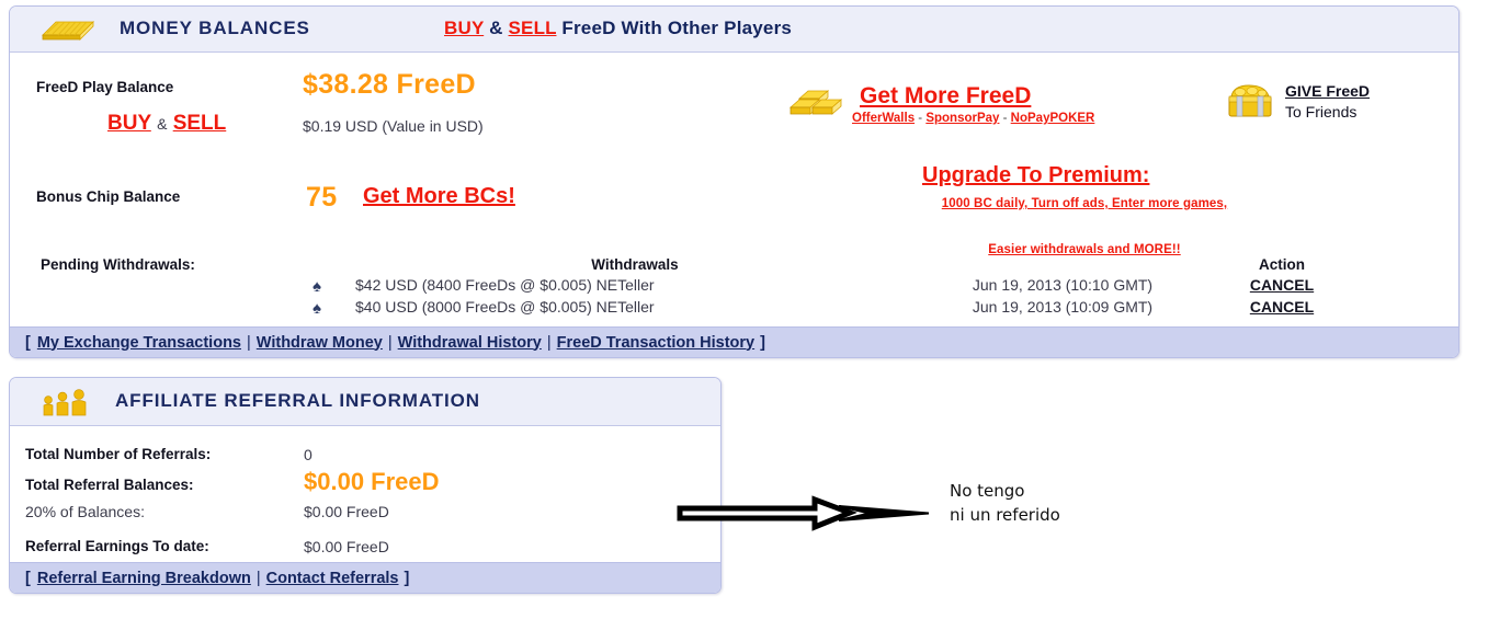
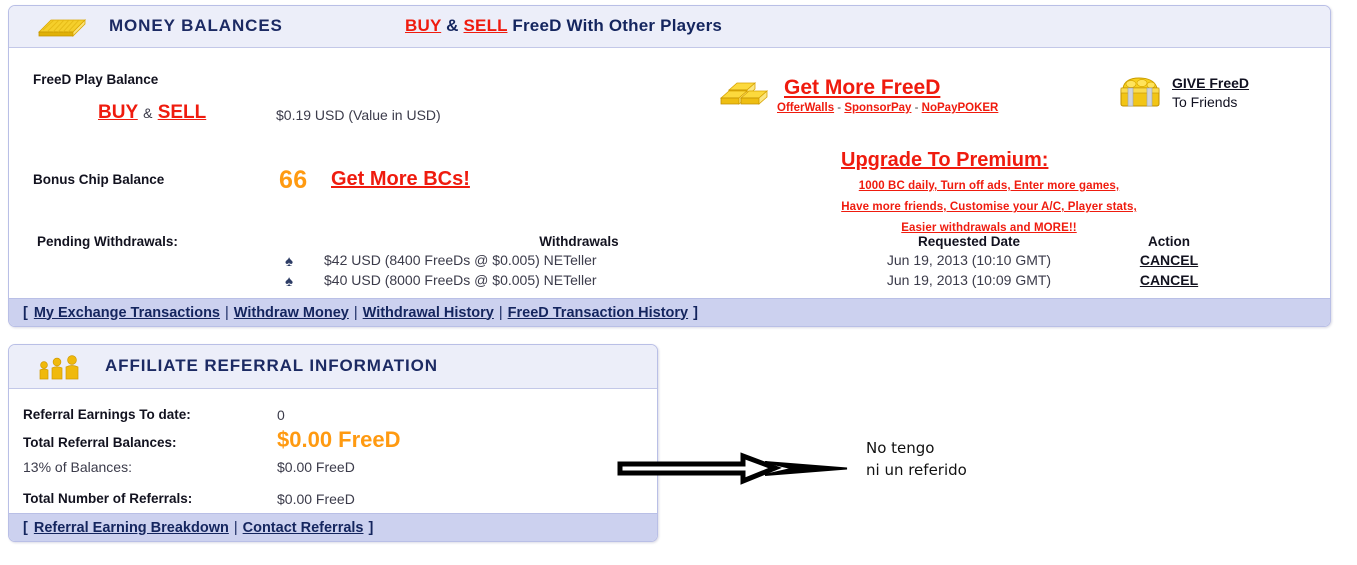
  MONEY BALANCES
  BUY & SELL FreeD With Other Players
  FreeD Play Balance
- $38.28 FreeD
  BUY & SELL
  $0.19 USD (Value in USD)
  Get More FreeD
  OfferWalls - SponsorPay - NoPayPOKER
  GIVE FreeD
  To Friends
  Bonus Chip Balance
- 75
+ 66
  Get More BCs!
  Upgrade To Premium:
  1000 BC daily, Turn off ads, Enter more games,
+ Have more friends, Customise your A/C, Player stats,
  Easier withdrawals and MORE!!
  Pending Withdrawals:
  Withdrawals
+ Requested Date
  Action
  ♠
  $42 USD (8400 FreeDs @ $0.005) NETeller
  Jun 19, 2013 (10:10 GMT)
  CANCEL
  ♠
  $40 USD (8000 FreeDs @ $0.005) NETeller
  Jun 19, 2013 (10:09 GMT)
  CANCEL
  [
  My Exchange Transactions
  |
  Withdraw Money
  |
  Withdrawal History
  |
  FreeD Transaction History
  ]
  AFFILIATE REFERRAL INFORMATION
- Total Number of Referrals:
+ Referral Earnings To date:
  0
  Total Referral Balances:
  $0.00 FreeD
- 20% of Balances:
+ 13% of Balances:
  $0.00 FreeD
- Referral Earnings To date:
+ Total Number of Referrals:
  $0.00 FreeD
  [
  Referral Earning Breakdown
  |
  Contact Referrals
  ]
  No tengo
  ni un referido
